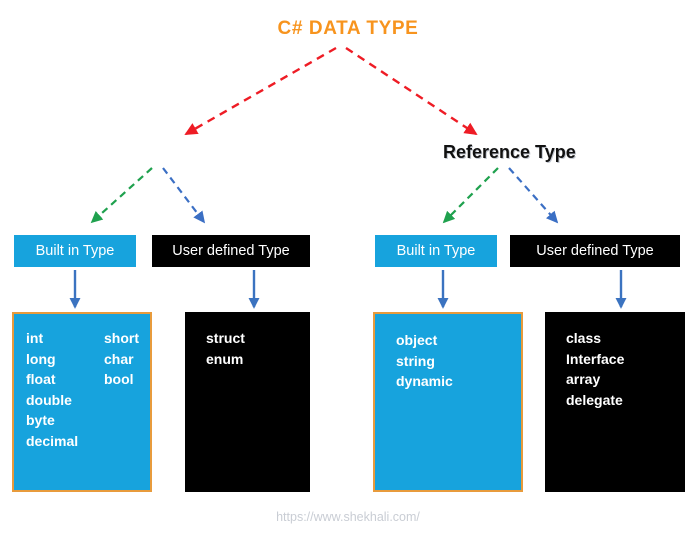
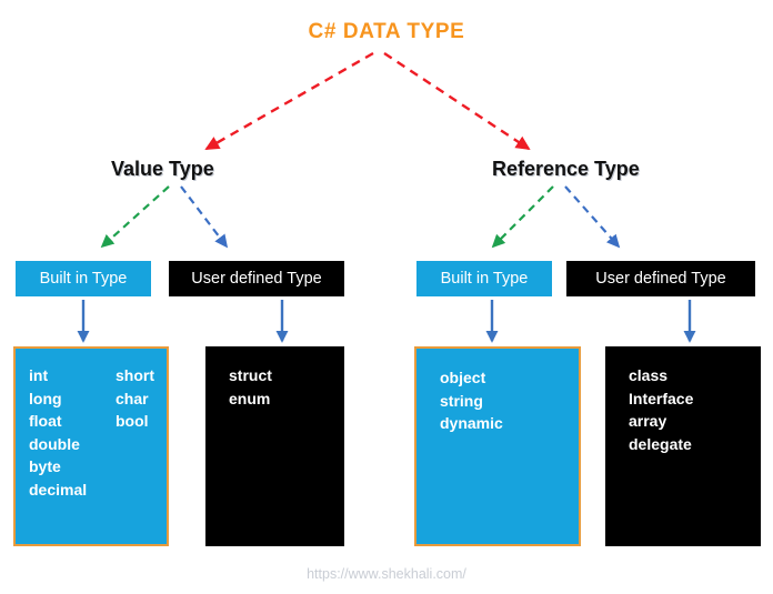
  C# DATA TYPE
+ Value Type
  Reference Type
  Built in Type
  User defined Type
  Built in Type
  User defined Type
  int
  long
  float
  double
  byte
  decimal
  short
  char
  bool
  struct
  enum
  object
  string
  dynamic
  class
  Interface
  array
  delegate
  https://www.shekhali.com/
